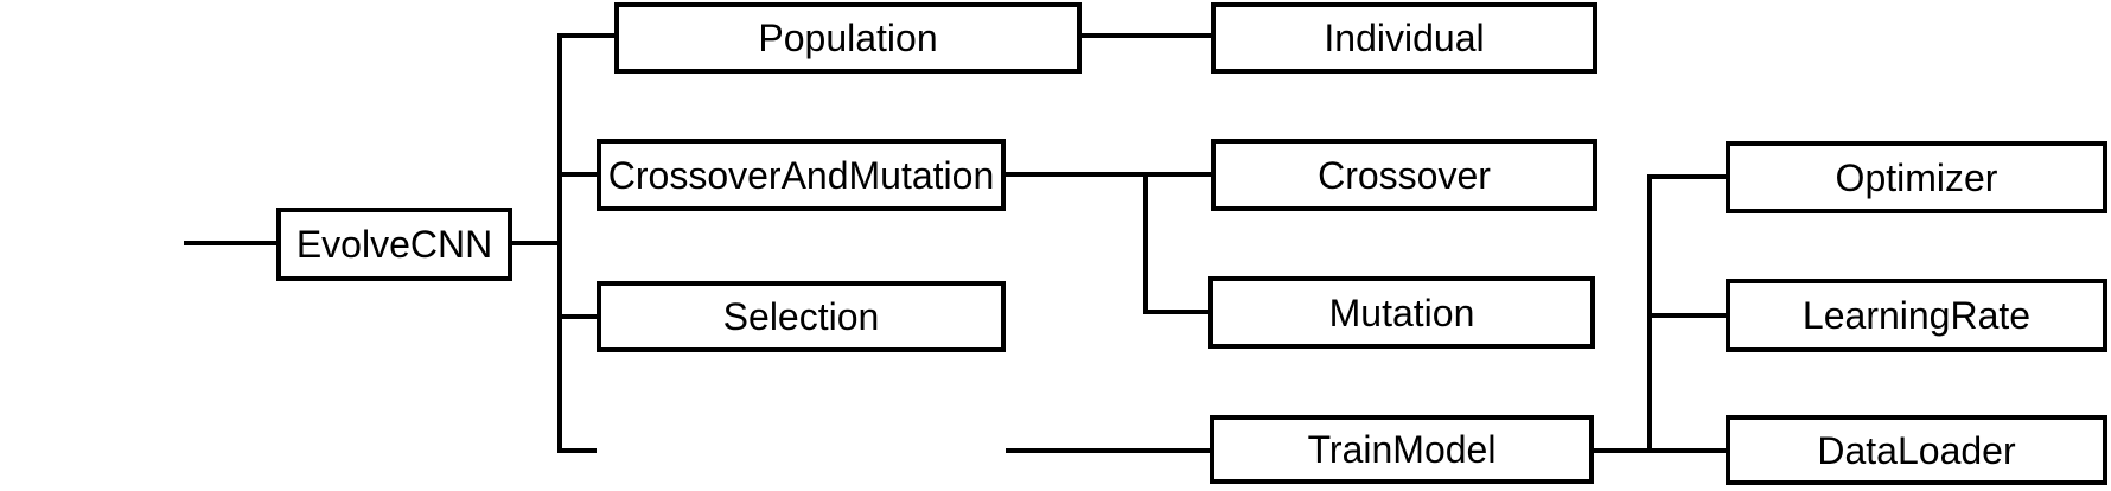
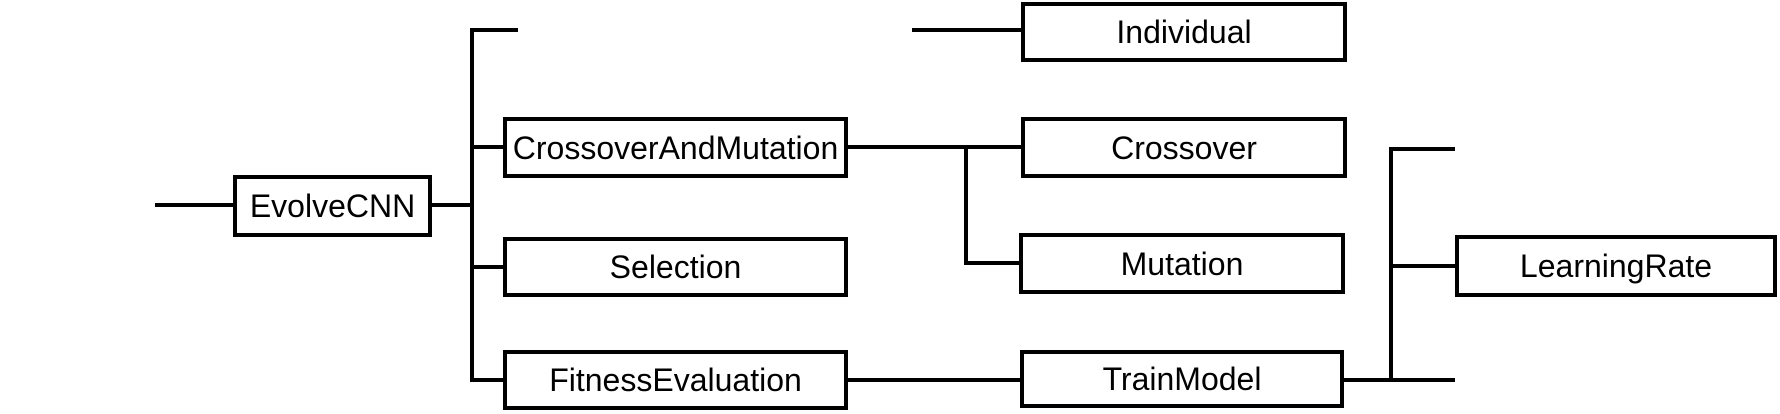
  EvolveCNN
- Population
  CrossoverAndMutation
  Selection
+ FitnessEvaluation
  Individual
  Crossover
  Mutation
  TrainModel
- Optimizer
  LearningRate
- DataLoader
